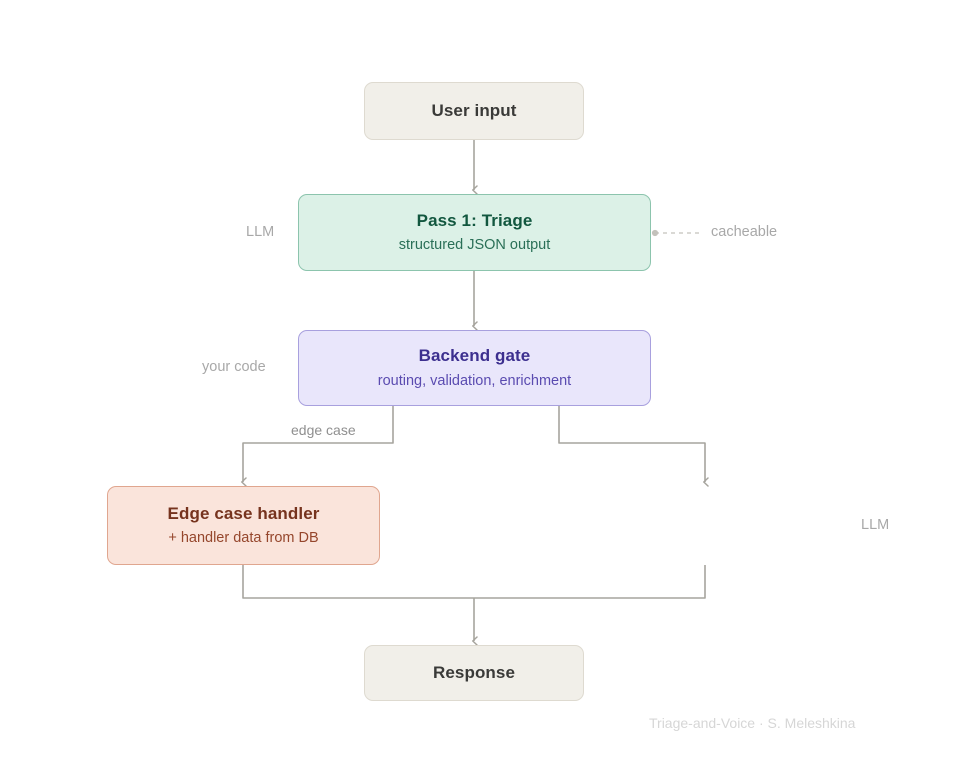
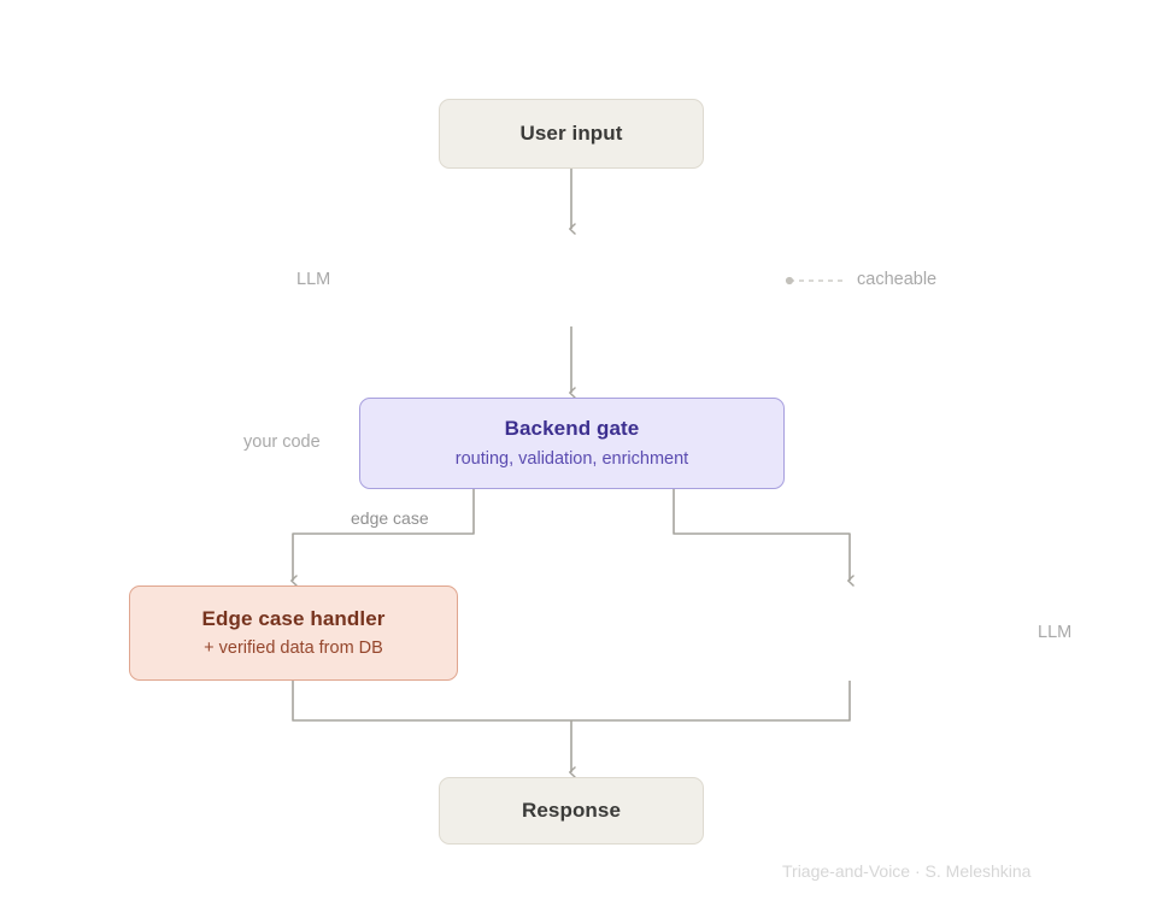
  User input
- Pass 1: Triage
- structured JSON output
  Backend gate
  routing, validation, enrichment
  Edge case handler
- + handler data from DB
+ + verified data from DB
  Response
  LLM
  your code
  cacheable
  LLM
  edge case
  Triage-and-Voice · S. Meleshkina
